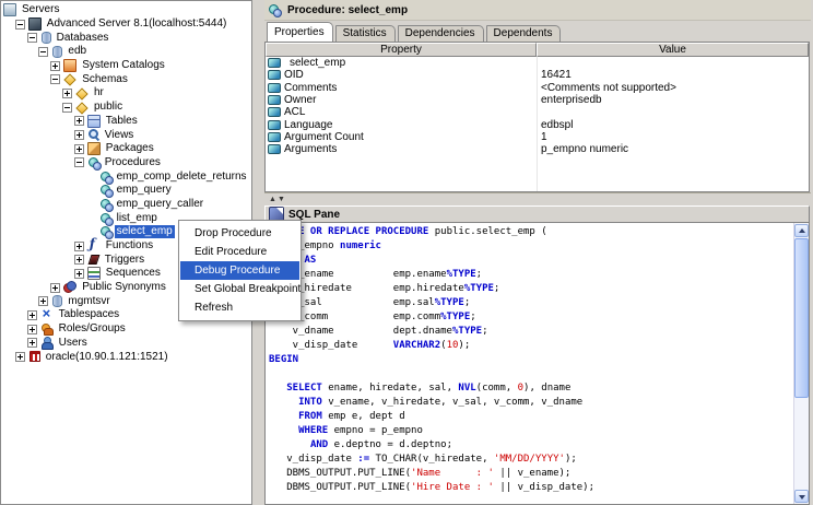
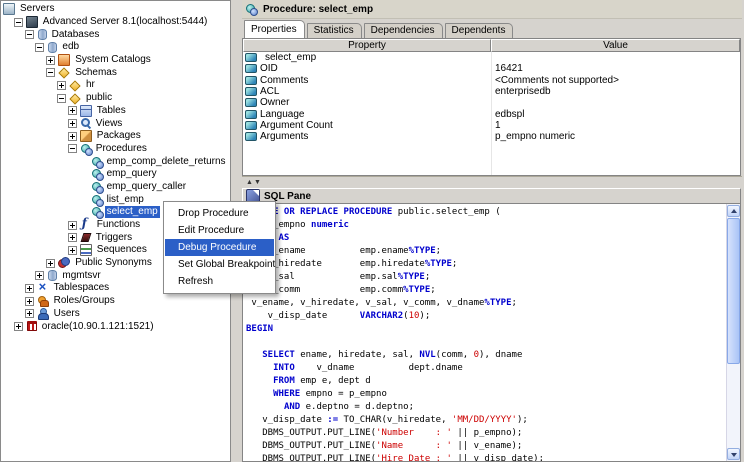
  Servers
  Advanced Server 8.1(localhost:5444)
  Databases
  edb
  System Catalogs
  Schemas
  hr
  public
  Tables
  Views
  Packages
  Procedures
  emp_comp_delete_returns
  emp_query
  emp_query_caller
  list_emp
  select_emp
  Functions
  Triggers
  Sequences
  Public Synonyms
  mgmtsvr
  Tablespaces
  Roles/Groups
  Users
  oracle(10.90.1.121:1521)
  Procedure: select_emp
  Properties
  Statistics
  Dependencies
  Dependents
  Property
  Value
  select_emp
  OID
  16421
  Comments
  <Comments not supported>
- Owner
+ ACL
  enterprisedb
- ACL
+ Owner
  Language
  edbspl
  Argument Count
  1
  Arguments
  p_empno numeric
  SQL Pane
  OR REPLACE PROCEDURE public.select_emp (
  empno numeric
  ename emp.ename%TYPE;
  hiredate emp.hiredate%TYPE;
  sal emp.sal%TYPE;
  comm emp.comm%TYPE;
- v_dname dept.dname%TYPE;
+ v_ename, v_hiredate, v_sal, v_comm, v_dname%TYPE;
  v_disp_date VARCHAR2(10);
  BEGIN
  SELECT ename, hiredate, sal, NVL(comm, 0), dname
- INTO v_ename, v_hiredate, v_sal, v_comm, v_dname
+ INTO v_dname dept.dname
  FROM emp e, dept d
  WHERE empno = p_empno
  AND e.deptno = d.deptno;
  v_disp_date := TO_CHAR(v_hiredate, 'MM/DD/YYYY');
+ DBMS_OUTPUT.PUT_LINE('Number : ' || p_empno);
  DBMS_OUTPUT.PUT_LINE('Name : ' || v_ename);
  DBMS_OUTPUT.PUT_LINE('Hire Date : ' || v_disp_date);
  Drop Procedure
  Edit Procedure
  Debug Procedure
  Set Global Breakpoint
  Refresh
